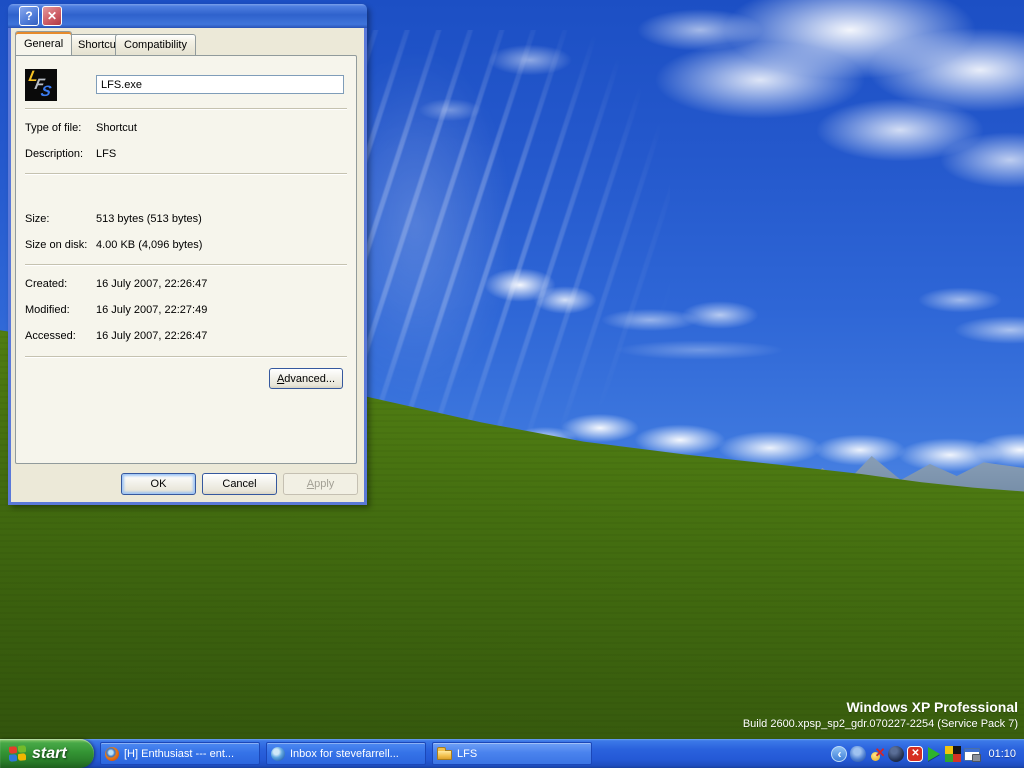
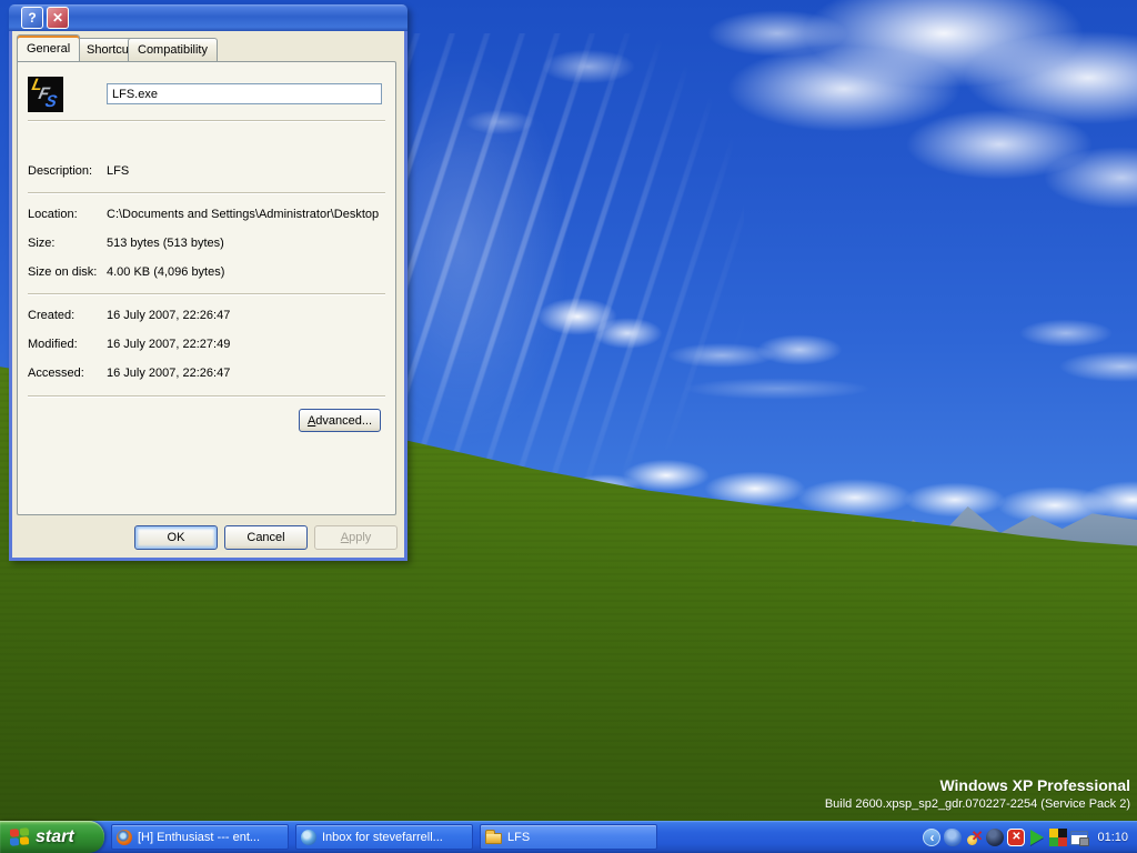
  Windows XP Professional
- Build 2600.xpsp_sp2_gdr.070227-2254 (Service Pack 7)
+ Build 2600.xpsp_sp2_gdr.070227-2254 (Service Pack 2)
  ?
  ✕
  General
  Shortcu
  Compatibility
  LFS.exe
- Type of file:
- Shortcut
  Description:
  LFS
+ Location:
+ C:\Documents and Settings\Administrator\Desktop
  Size:
  513 bytes (513 bytes)
  Size on disk:
  4.00 KB (4,096 bytes)
  Created:
  16 July 2007, 22:26:47
  Modified:
  16 July 2007, 22:27:49
  Accessed:
  16 July 2007, 22:26:47
  Advanced...
  OK
  Cancel
  Apply
  start
  [H] Enthusiast --- ent...
  Inbox for stevefarrell...
  LFS
  ‹
  ✕
  01:10
